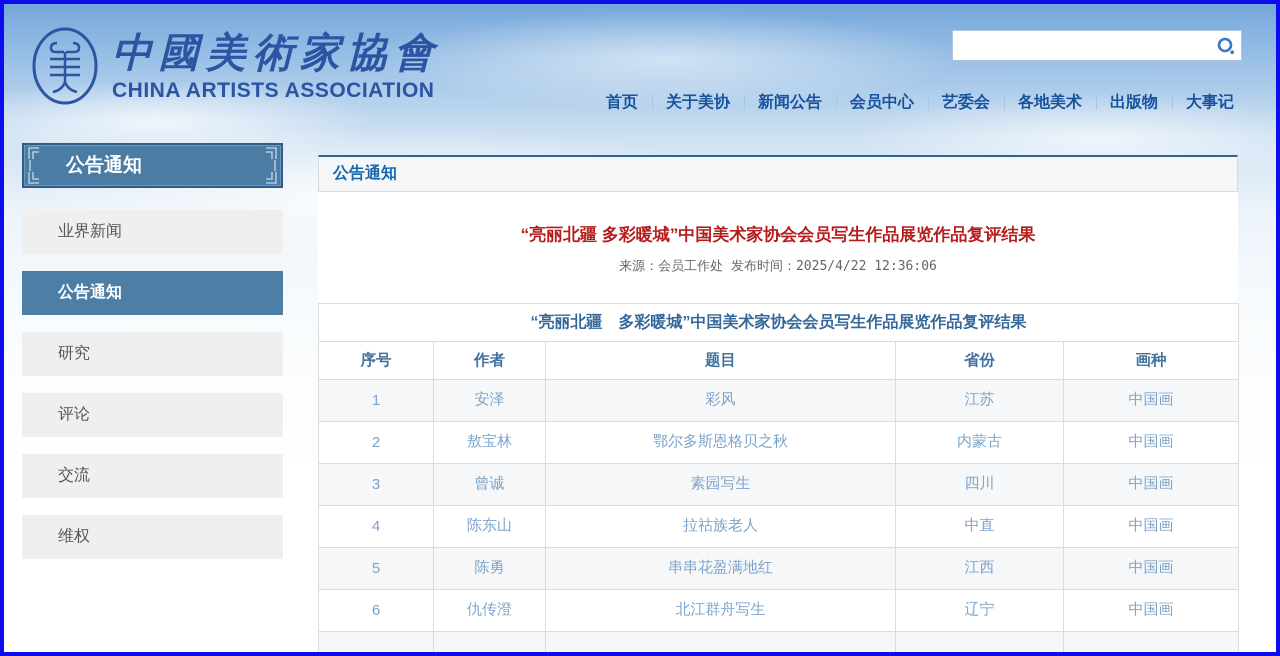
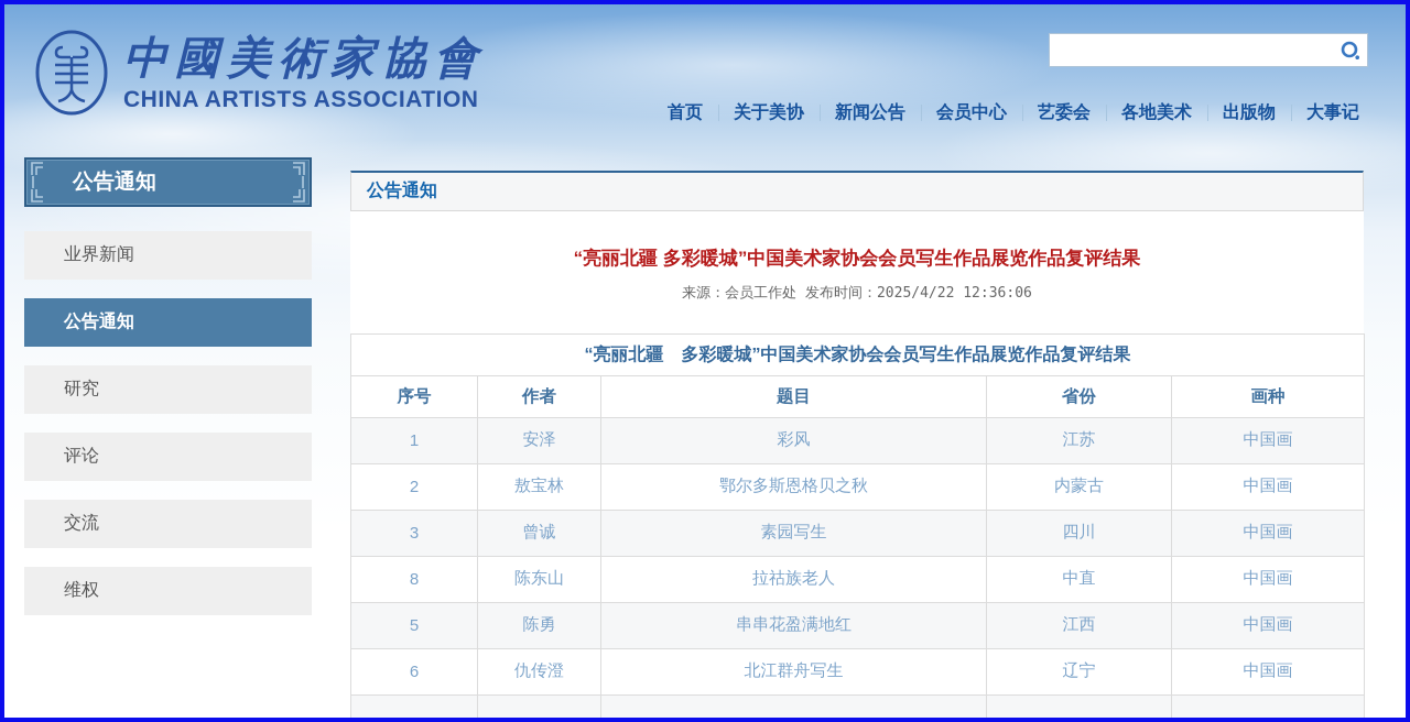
  中國美術家協會
  CHINA ARTISTS ASSOCIATION
  首页
  关于美协
  新闻公告
  会员中心
  艺委会
  各地美术
  出版物
  大事记
  公告通知
  业界新闻
  公告通知
  研究
  评论
  交流
  维权
  公告通知
  “亮丽北疆 多彩暖城”中国美术家协会会员写生作品展览作品复评结果
  来源：会员工作处 发布时间：2025/4/22 12:36:06
  “亮丽北疆 多彩暖城”中国美术家协会会员写生作品展览作品复评结果
  序号	作者	题目	省份	画种
  1	安泽	彩风	江苏	中国画
  2	敖宝林	鄂尔多斯恩格贝之秋	内蒙古	中国画
  3	曾诚	素园写生	四川	中国画
- 4	陈东山	拉祜族老人	中直	中国画
+ 8	陈东山	拉祜族老人	中直	中国画
  5	陈勇	串串花盈满地红	江西	中国画
  6	仇传澄	北江群舟写生	辽宁	中国画
